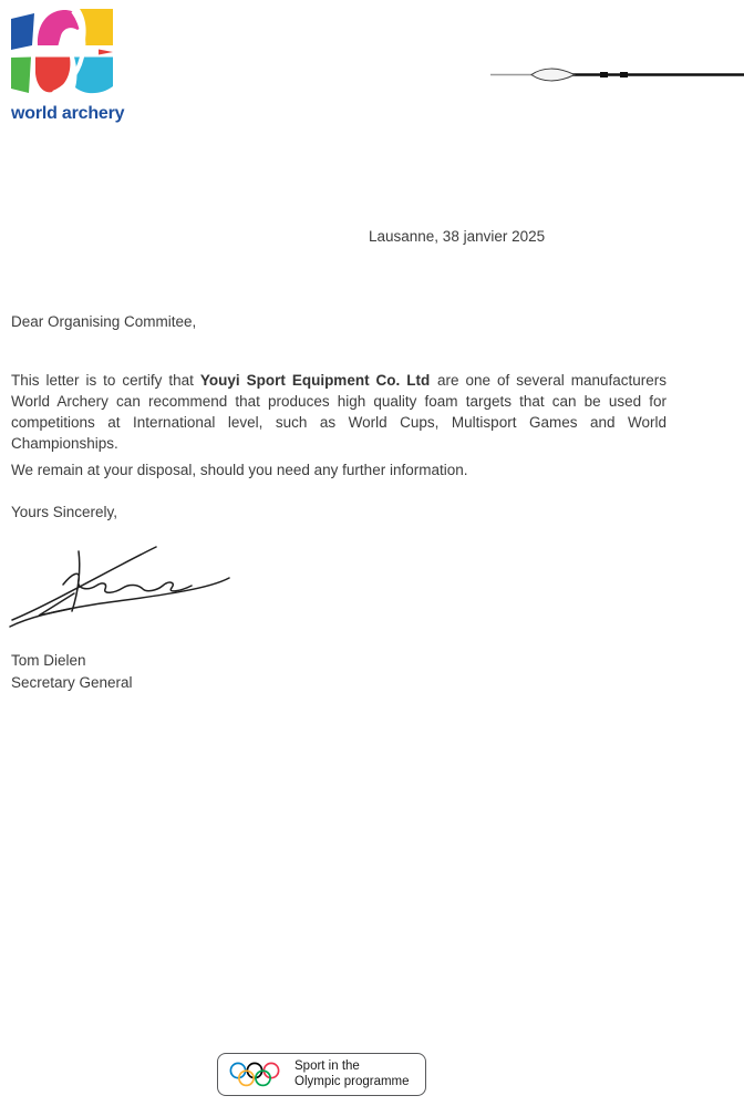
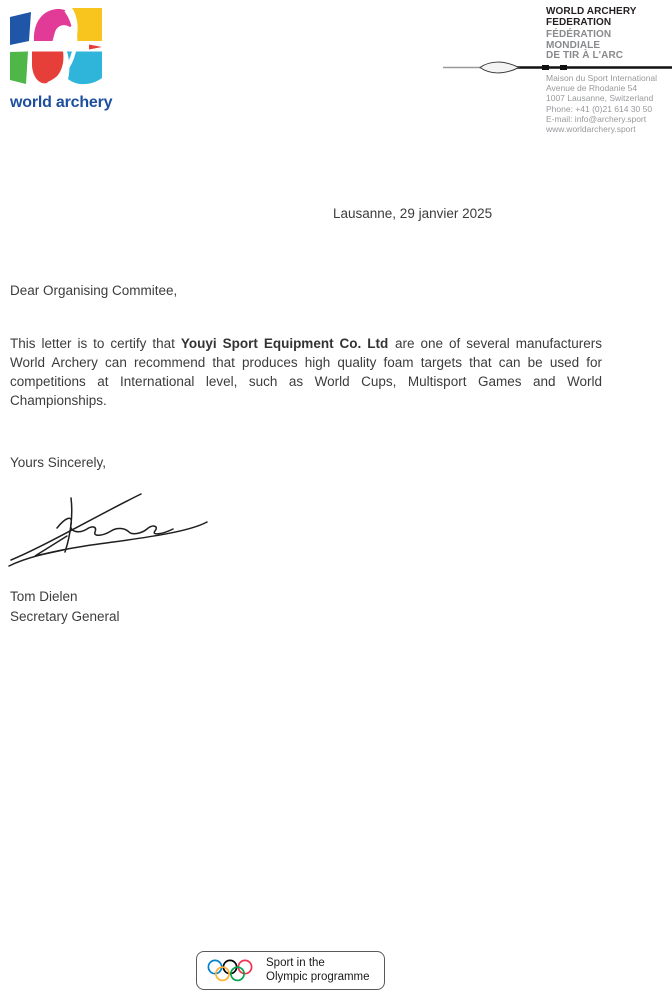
  world archery
+ WORLD ARCHERY
+ FEDERATION
+ FÉDÉRATION
+ MONDIALE
+ DE TIR À L'ARC
+ Maison du Sport International
+ Avenue de Rhodanie 54
+ 1007 Lausanne, Switzerland
+ Phone: +41 (0)21 614 30 50
+ E-mail: info@archery.sport
+ www.worldarchery.sport
- Lausanne, 38 janvier 2025
+ Lausanne, 29 janvier 2025
  Dear Organising Commitee,
  This letter is to certify that Youyi Sport Equipment Co. Ltd are one of several manufacturers World Archery can recommend that produces high quality foam targets that can be used for competitions at International level, such as World Cups, Multisport Games and World Championships.
- We remain at your disposal, should you need any further information.
  Yours Sincerely,
  Tom Dielen
  Secretary General
  Sport in the
  Olympic programme
